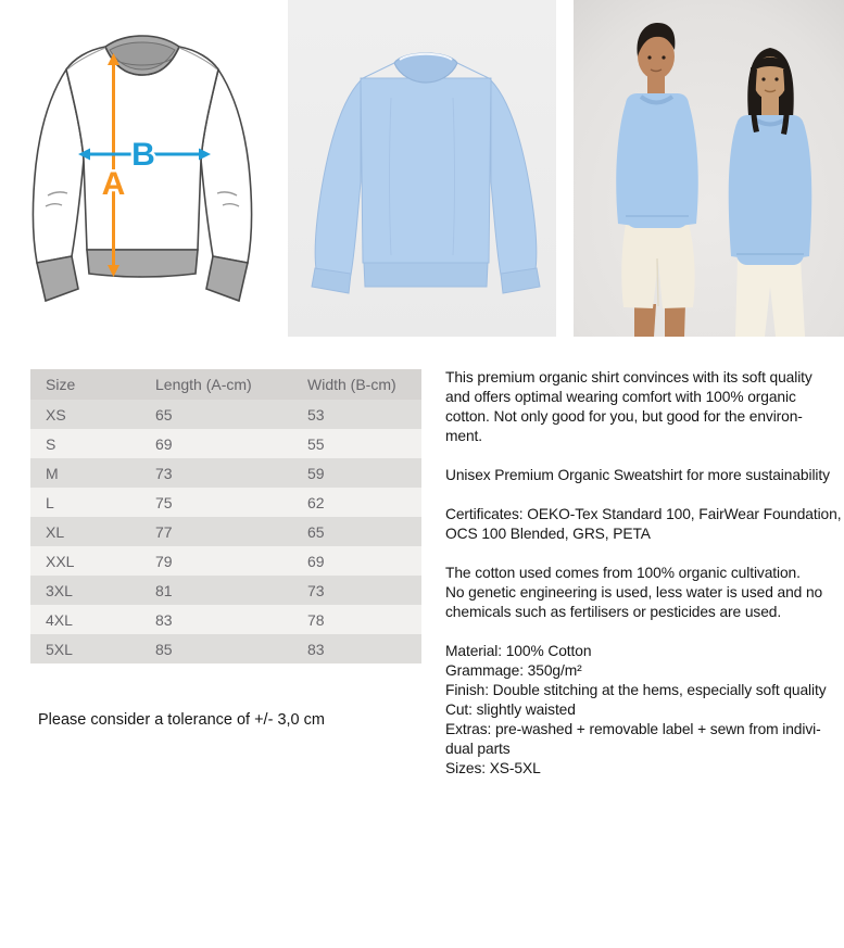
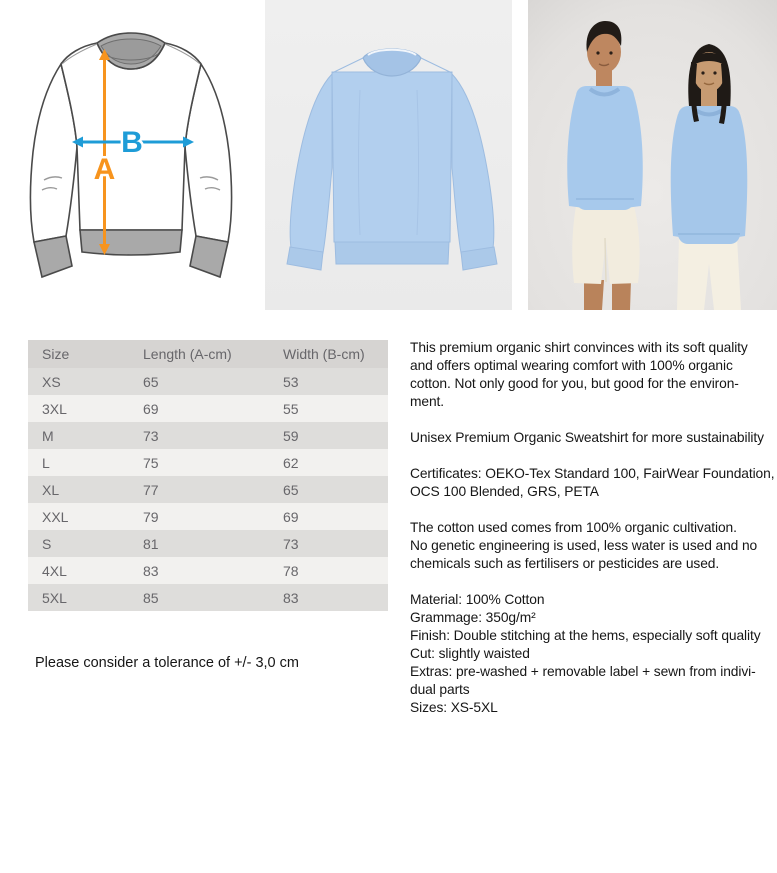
  A
  B
  Size	Length (A-cm)	Width (B-cm)
  XS	65	53
- S	69	55
+ 3XL	69	55
  M	73	59
  L	75	62
  XL	77	65
  XXL	79	69
- 3XL	81	73
+ S	81	73
  4XL	83	78
  5XL	85	83
  Please consider a tolerance of +/- 3,0 cm
  This premium organic shirt convinces with its soft quality
  and offers optimal wearing comfort with 100% organic
  cotton. Not only good for you, but good for the environ-
  ment.
  Unisex Premium Organic Sweatshirt for more sustainability
  Certificates: OEKO-Tex Standard 100, FairWear Foundation,
  OCS 100 Blended, GRS, PETA
  The cotton used comes from 100% organic cultivation.
  No genetic engineering is used, less water is used and no
  chemicals such as fertilisers or pesticides are used.
  Material: 100% Cotton
  Grammage: 350g/m²
  Finish: Double stitching at the hems, especially soft quality
  Cut: slightly waisted
  Extras: pre-washed + removable label + sewn from indivi-
  dual parts
  Sizes: XS-5XL
